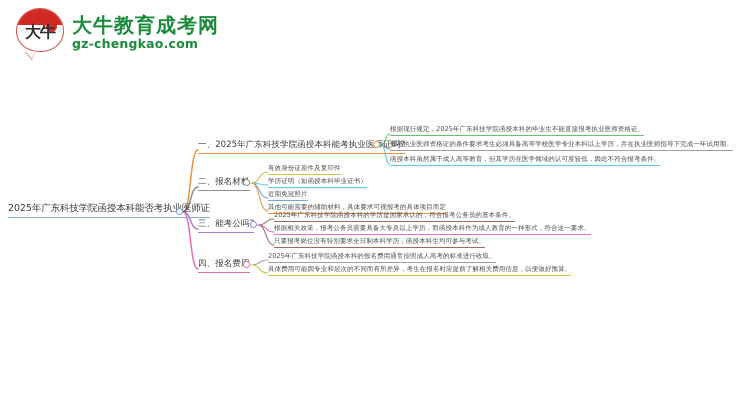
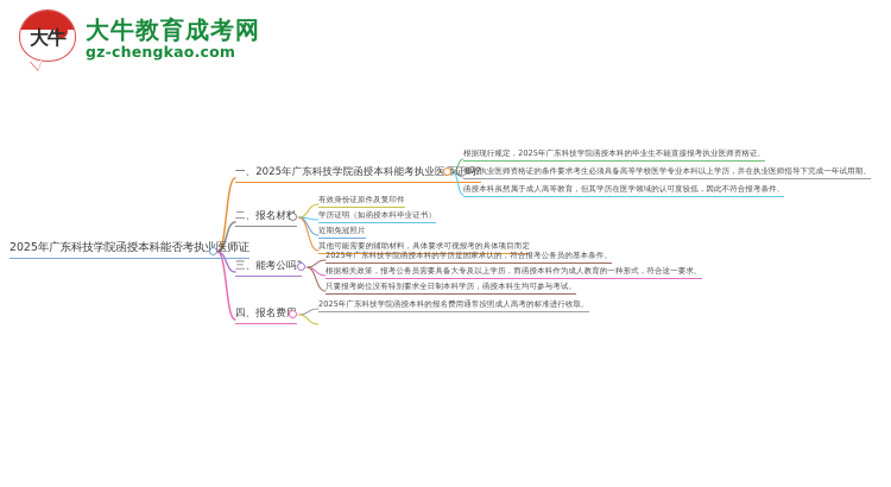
  大牛
  大牛教育成考网
  gz-chengkao.com
  2025年广东科技学院函授本科能否考执医师证
  一、2025年广东科技学院函授本科能考执业医证吗?
  根据现行规定，2025年广东科技学院函授本科的毕业生不能直接报考执业医师资格证。
  报考执业医师资格证的条件要求考生必须具备高等学校医学专业本科以上学历，并在执业医师指导下完成一年试用期。
  函授本科虽然属于成人高等教育，但其学历在医学领域的认可度较低，因此不符合报考条件。
  二、报名材
  有效身份证原件及复印件
  学历证明（如函授本科毕业证书）
  近期免冠照片
  其他可能需要的辅助材料，具体要求可视报考的具体项目而定
  三、能考公吗
  2025年广东科技学院函授本科的学历是国家承认的，符合报考公务员的基本条件。
  根据相关政策，报考公务员需要具备大专及以上学历，而函授本科作为成人教育的一种形式，符合这一要求。
  只要报考岗位没有特别要求全日制本科学历，函授本科生均可参与考试。
  四、报名费
  2025年广东科技学院函授本科的报名费用通常按照成人高考的标准进行收取。
- 具体费用可能因专业和层次的不同而有所差异，考生在报名时应提前了解相关费用信息，以便做好预算。
